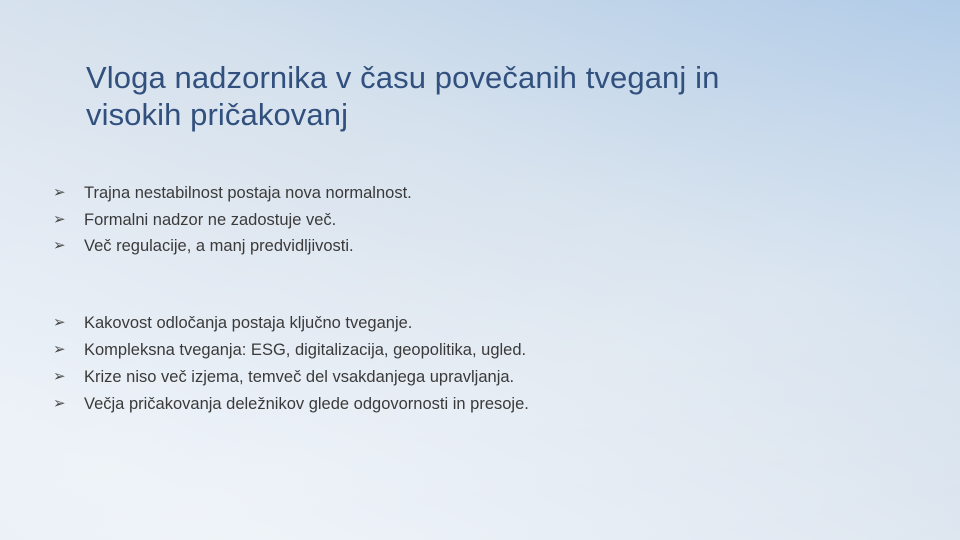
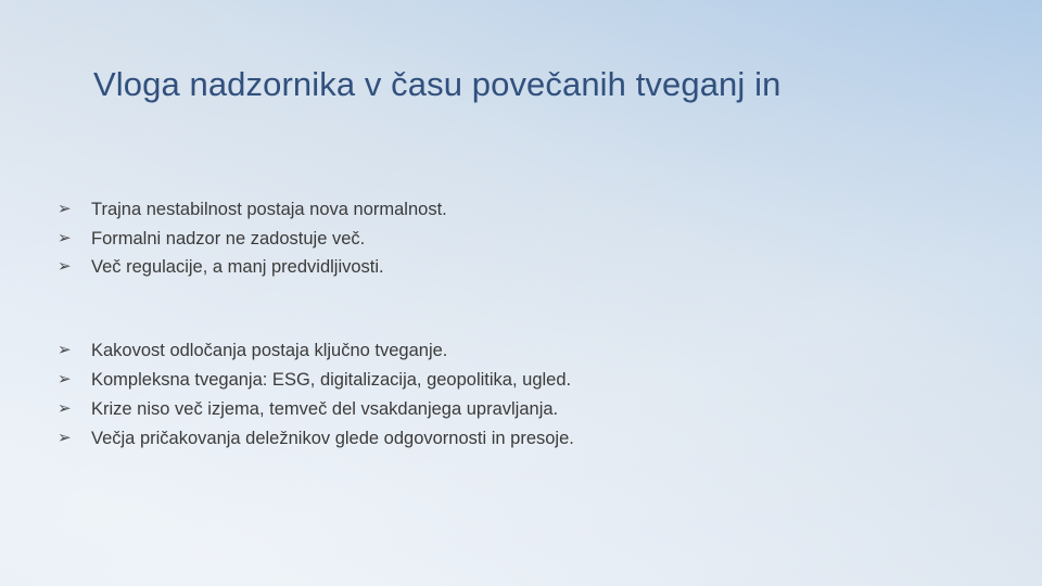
  Vloga nadzornika v času povečanih tveganj in
- visokih pričakovanj
  ➢
  Trajna nestabilnost postaja nova normalnost.
  ➢
  Formalni nadzor ne zadostuje več.
  ➢
  Več regulacije, a manj predvidljivosti.
  ➢
  Kakovost odločanja postaja ključno tveganje.
  ➢
  Kompleksna tveganja: ESG, digitalizacija, geopolitika, ugled.
  ➢
  Krize niso več izjema, temveč del vsakdanjega upravljanja.
  ➢
  Večja pričakovanja deležnikov glede odgovornosti in presoje.
